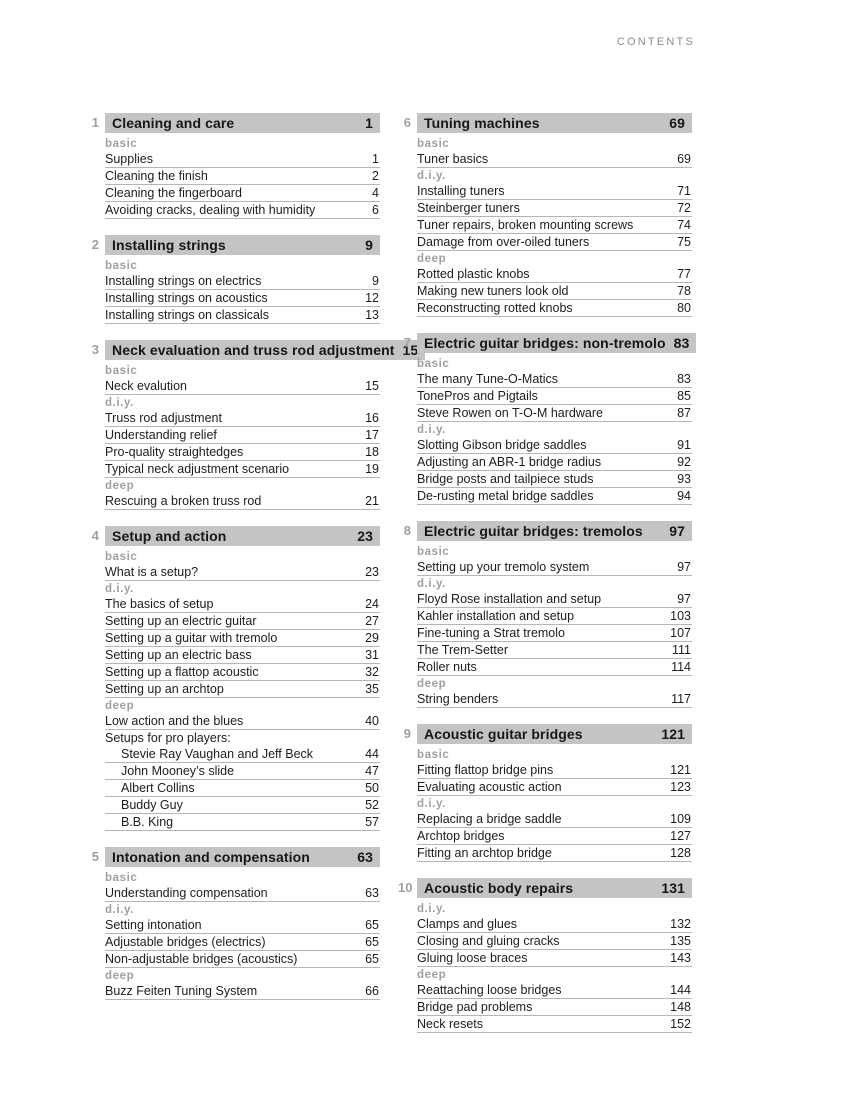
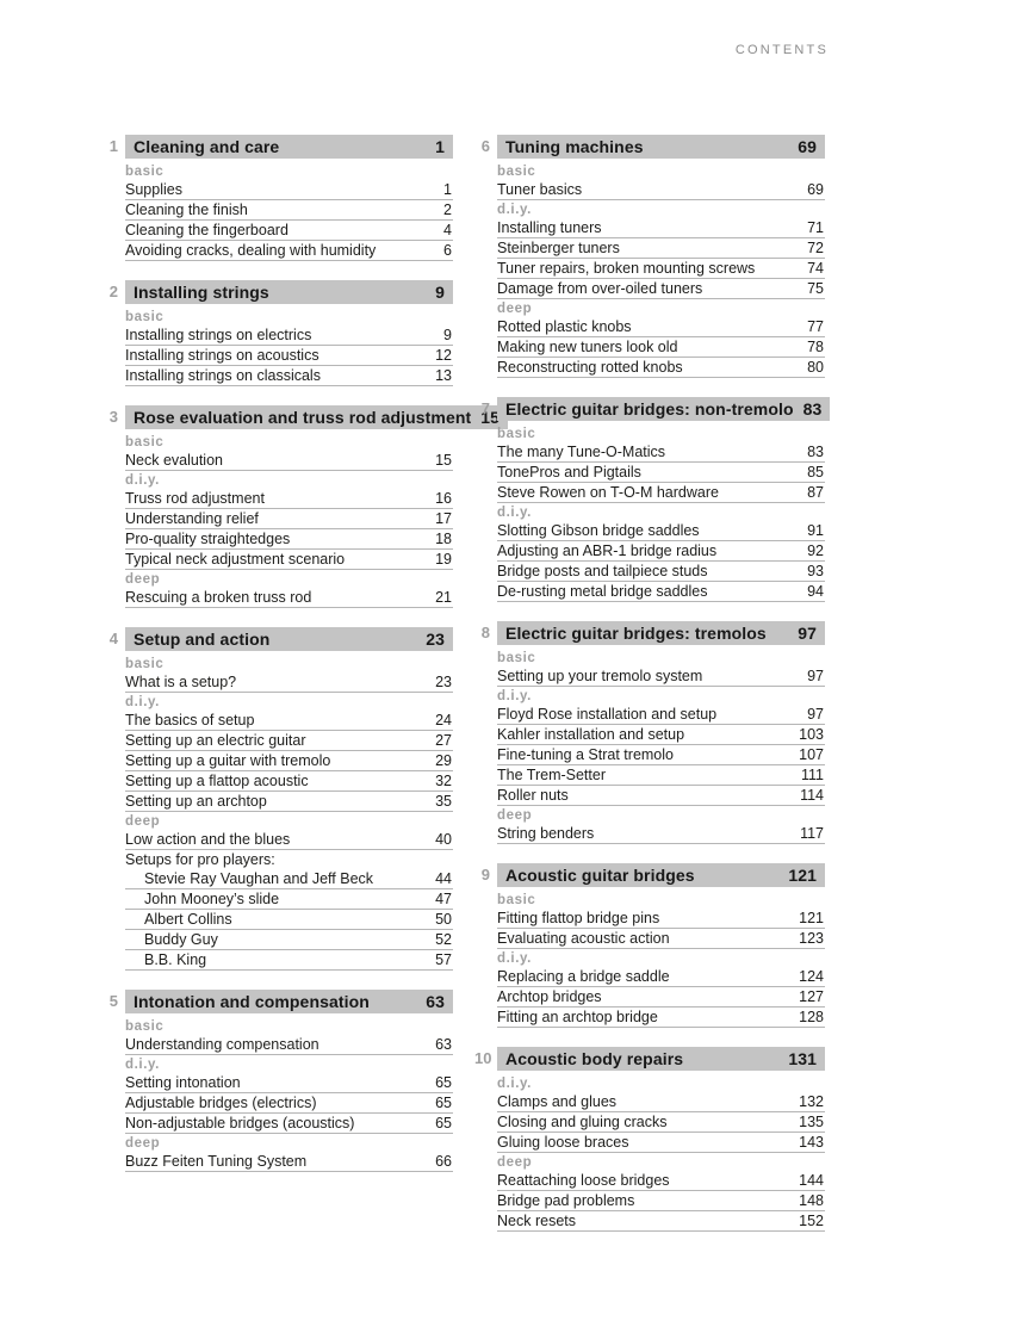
  CONTENTS
  1
  Cleaning and care
  1
  basic
  Supplies
  1
  Cleaning the finish
  2
  Cleaning the fingerboard
  4
  Avoiding cracks, dealing with humidity
  6
  2
  Installing strings
  9
  basic
  Installing strings on electrics
  9
  Installing strings on acoustics
  12
  Installing strings on classicals
  13
  3
- Neck evaluation and truss rod adjustment
+ Rose evaluation and truss rod adjustment
  15
  basic
  Neck evalution
  15
  d.i.y.
  Truss rod adjustment
  16
  Understanding relief
  17
  Pro-quality straightedges
  18
  Typical neck adjustment scenario
  19
  deep
  Rescuing a broken truss rod
  21
  4
  Setup and action
  23
  basic
  What is a setup?
  23
  d.i.y.
  The basics of setup
  24
  Setting up an electric guitar
  27
  Setting up a guitar with tremolo
  29
- Setting up an electric bass
- 31
  Setting up a flattop acoustic
  32
  Setting up an archtop
  35
  deep
  Low action and the blues
  40
  Setups for pro players:
  Stevie Ray Vaughan and Jeff Beck
  44
  John Mooney’s slide
  47
  Albert Collins
  50
  Buddy Guy
  52
  B.B. King
  57
  5
  Intonation and compensation
  63
  basic
  Understanding compensation
  63
  d.i.y.
  Setting intonation
  65
  Adjustable bridges (electrics)
  65
  Non-adjustable bridges (acoustics)
  65
  deep
  Buzz Feiten Tuning System
  66
  6
  Tuning machines
  69
  basic
  Tuner basics
  69
  d.i.y.
  Installing tuners
  71
  Steinberger tuners
  72
  Tuner repairs, broken mounting screws
  74
  Damage from over-oiled tuners
  75
  deep
  Rotted plastic knobs
  77
  Making new tuners look old
  78
  Reconstructing rotted knobs
  80
  7
  Electric guitar bridges: non-tremolo
  83
  basic
  The many Tune-O-Matics
  83
  TonePros and Pigtails
  85
  Steve Rowen on T-O-M hardware
  87
  d.i.y.
  Slotting Gibson bridge saddles
  91
  Adjusting an ABR-1 bridge radius
  92
  Bridge posts and tailpiece studs
  93
  De-rusting metal bridge saddles
  94
  8
  Electric guitar bridges: tremolos
  97
  basic
  Setting up your tremolo system
  97
  d.i.y.
  Floyd Rose installation and setup
  97
  Kahler installation and setup
  103
  Fine-tuning a Strat tremolo
  107
  The Trem-Setter
  111
  Roller nuts
  114
  deep
  String benders
  117
  9
  Acoustic guitar bridges
  121
  basic
  Fitting flattop bridge pins
  121
  Evaluating acoustic action
  123
  d.i.y.
  Replacing a bridge saddle
- 109
+ 124
  Archtop bridges
  127
  Fitting an archtop bridge
  128
  10
  Acoustic body repairs
  131
  d.i.y.
  Clamps and glues
  132
  Closing and gluing cracks
  135
  Gluing loose braces
  143
  deep
  Reattaching loose bridges
  144
  Bridge pad problems
  148
  Neck resets
  152
